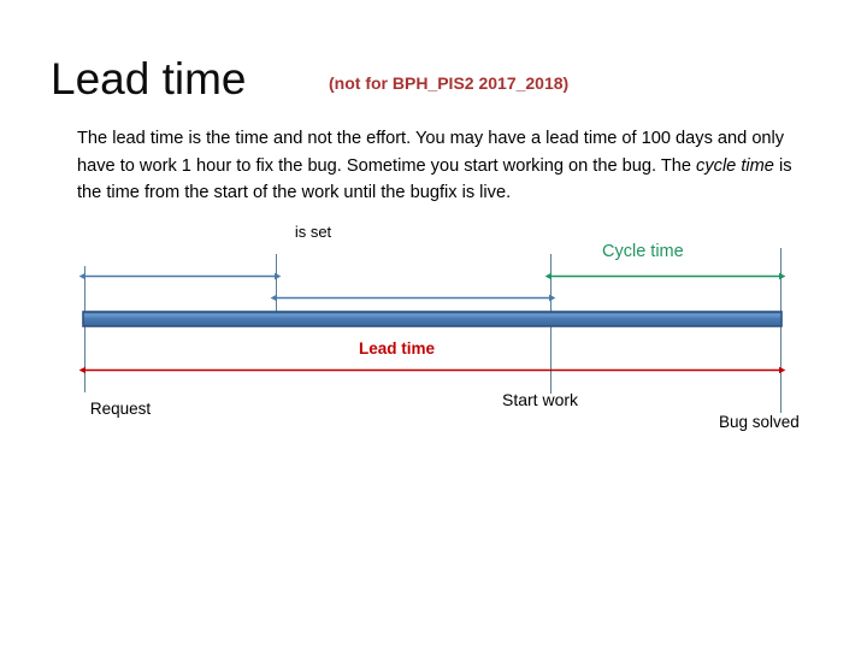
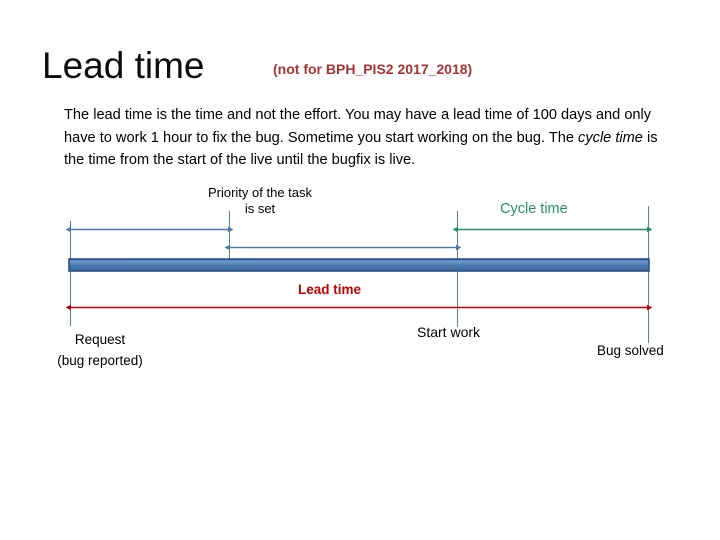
  Lead time
  (not for BPH_PIS2 2017_2018)
- The lead time is the time and not the effort. You may have a lead time of 100 days and only have to work 1 hour to fix the bug. Sometime you start working on the bug. The cycle time is the time from the start of the work until the bugfix is live.
+ The lead time is the time and not the effort. You may have a lead time of 100 days and only have to work 1 hour to fix the bug. Sometime you start working on the bug. The cycle time is the time from the start of the live until the bugfix is live.
+ Priority of the task
  is set
  Cycle time
  Lead time
  Request
+ (bug reported)
  Start work
  Bug solved
